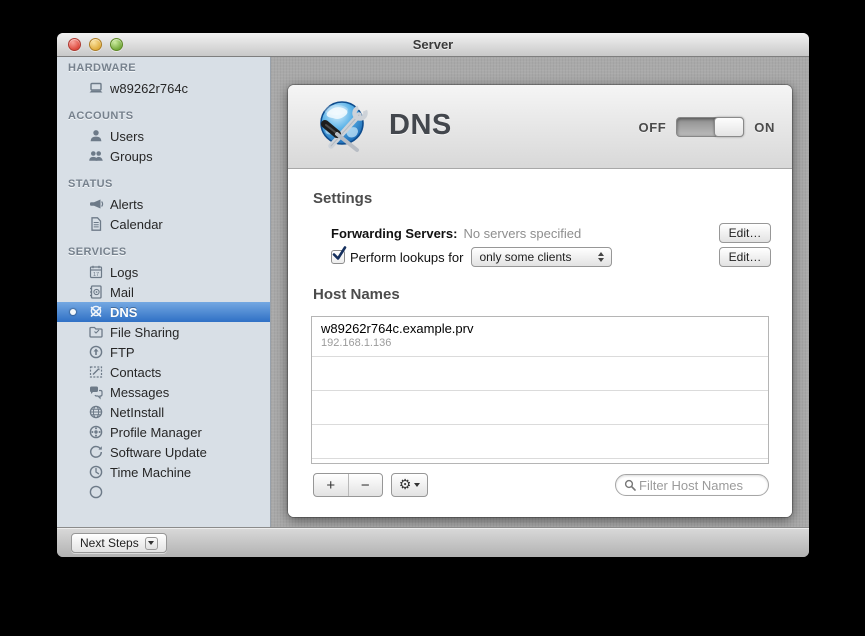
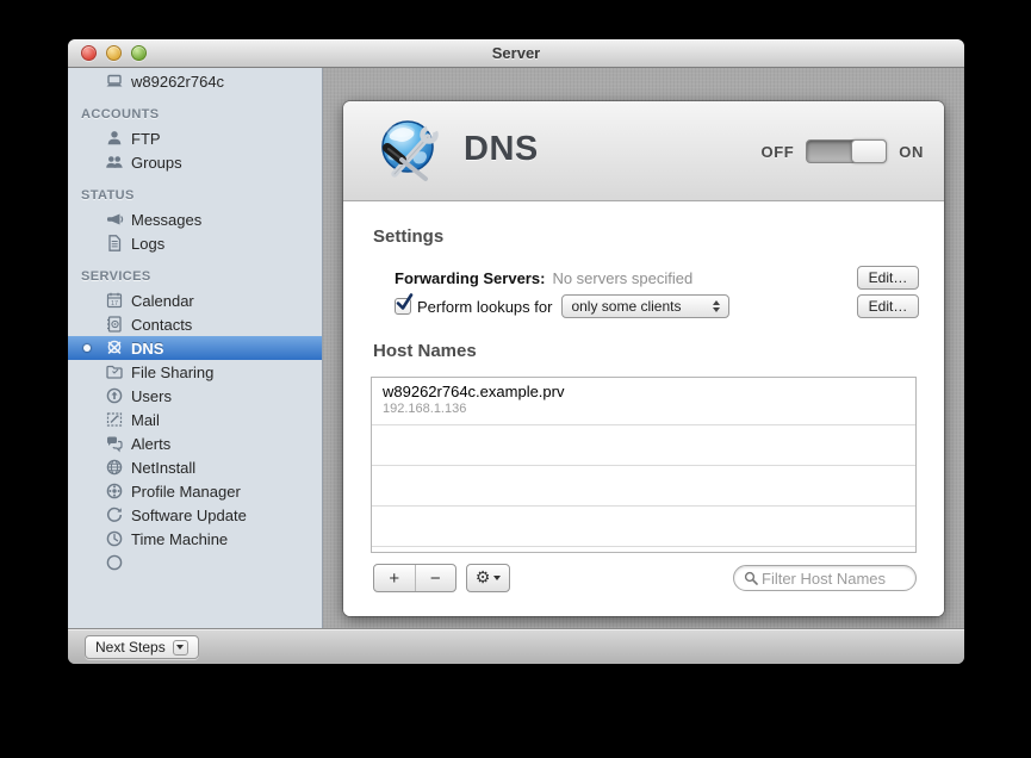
  Server
- HARDWARE
  w89262r764c
  ACCOUNTS
- Users
+ FTP
  Groups
  STATUS
- Alerts
+ Messages
- Calendar
+ Logs
  SERVICES
- Logs
+ Calendar
- Mail
+ Contacts
  DNS
  File Sharing
- FTP
+ Users
- Contacts
+ Mail
- Messages
+ Alerts
  NetInstall
  Profile Manager
  Software Update
  Time Machine
  DNS
  OFF
  ON
  Settings
  Forwarding Servers:
  No servers specified
  Edit…
  Perform lookups for
  only some clients
  Edit…
  Host Names
  w89262r764c.example.prv
  192.168.1.136
  +
  −
  ⚙
  Filter Host Names
  Next Steps
